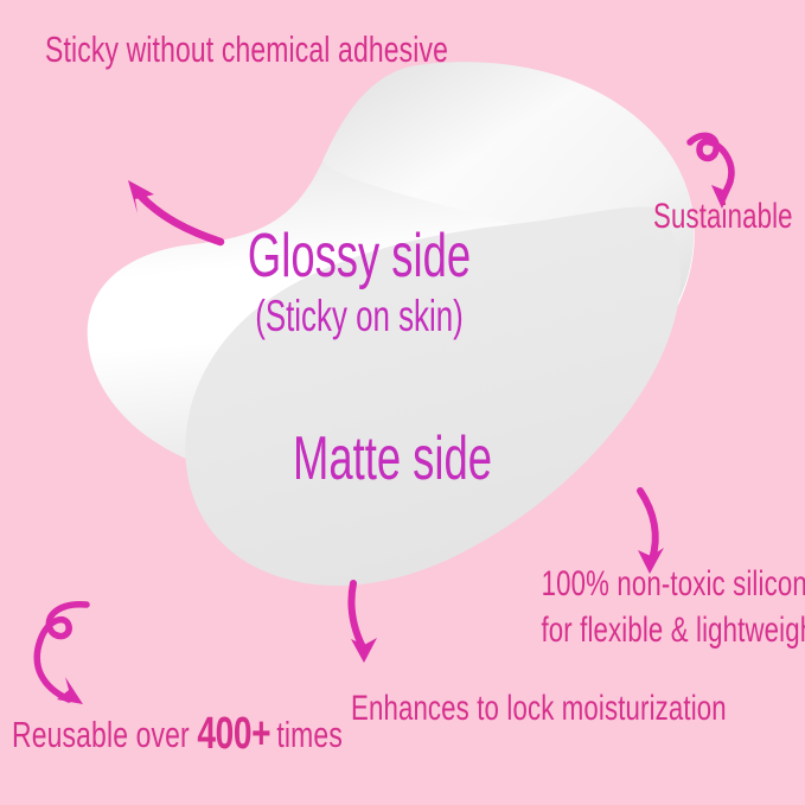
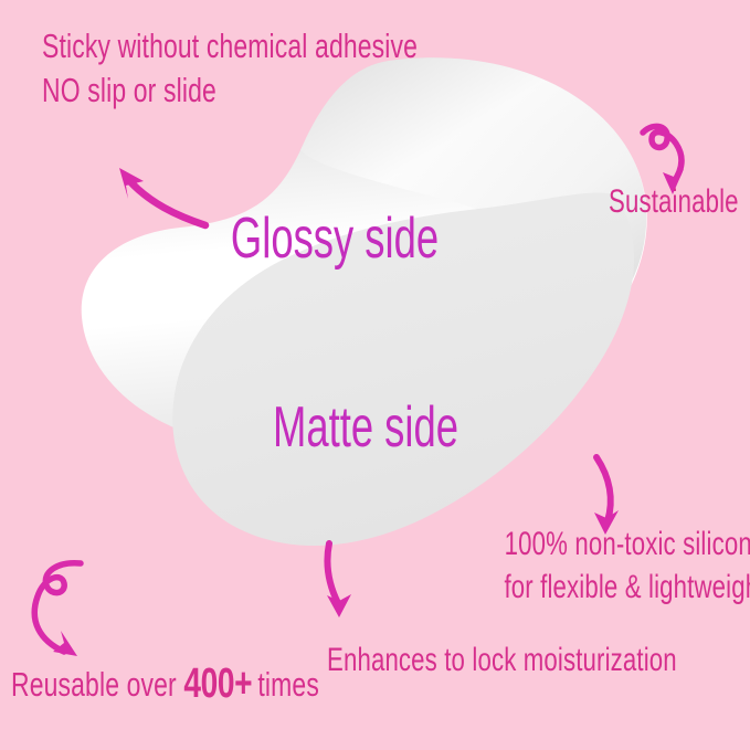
  Sticky without chemical adhesive
+ NO slip or slide
  Sustainable
  Glossy side
- (Sticky on skin)
  Matte side
  100% non-toxic silicon
  for flexible & lightweig
  Enhances to lock moisturization
  Reusable over 400+ times
